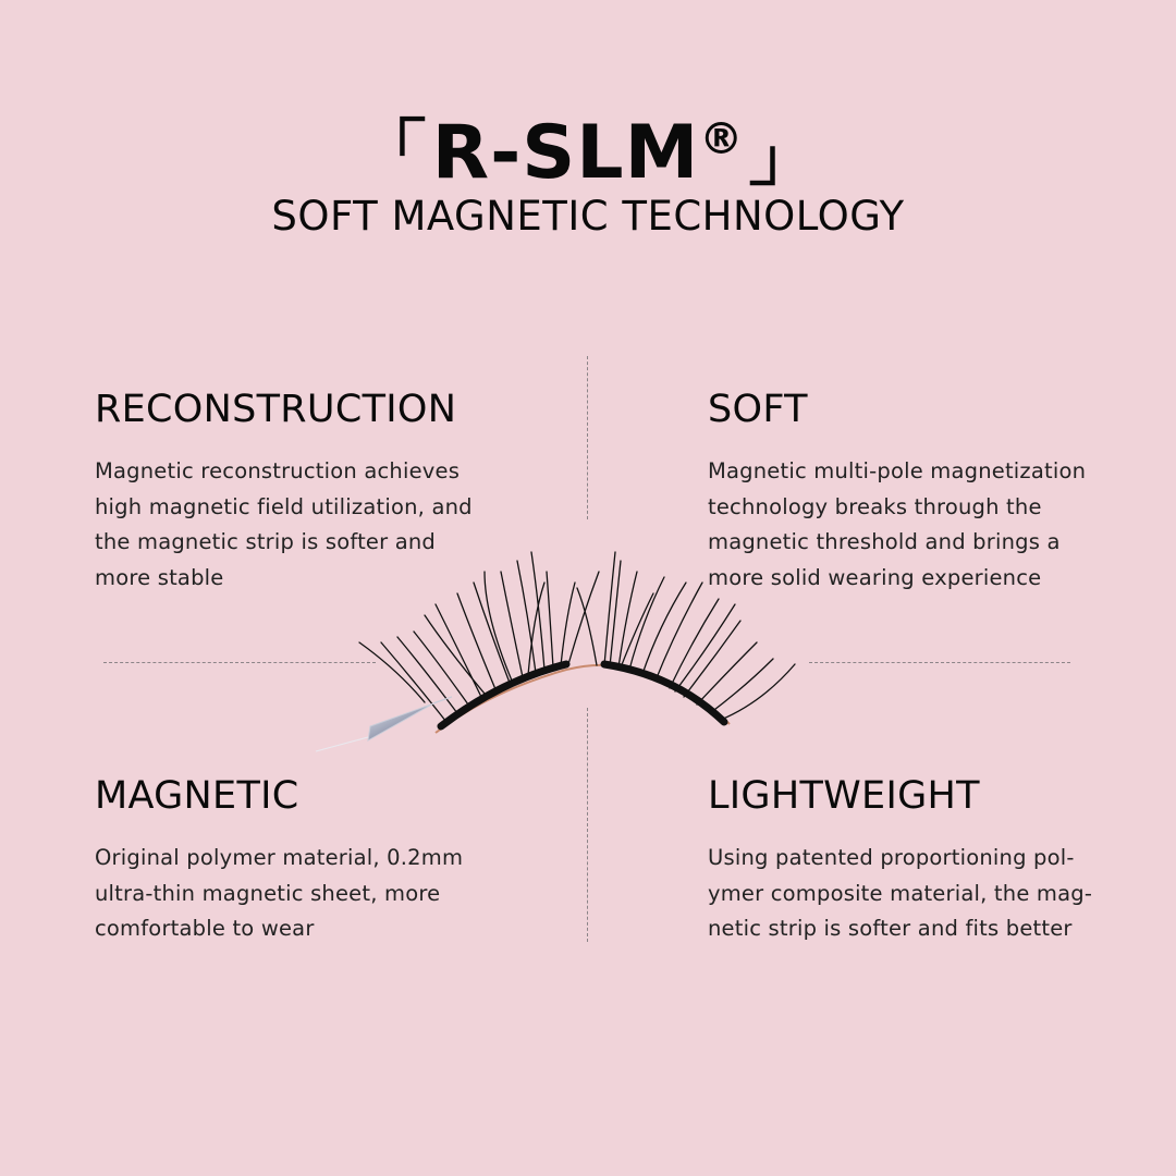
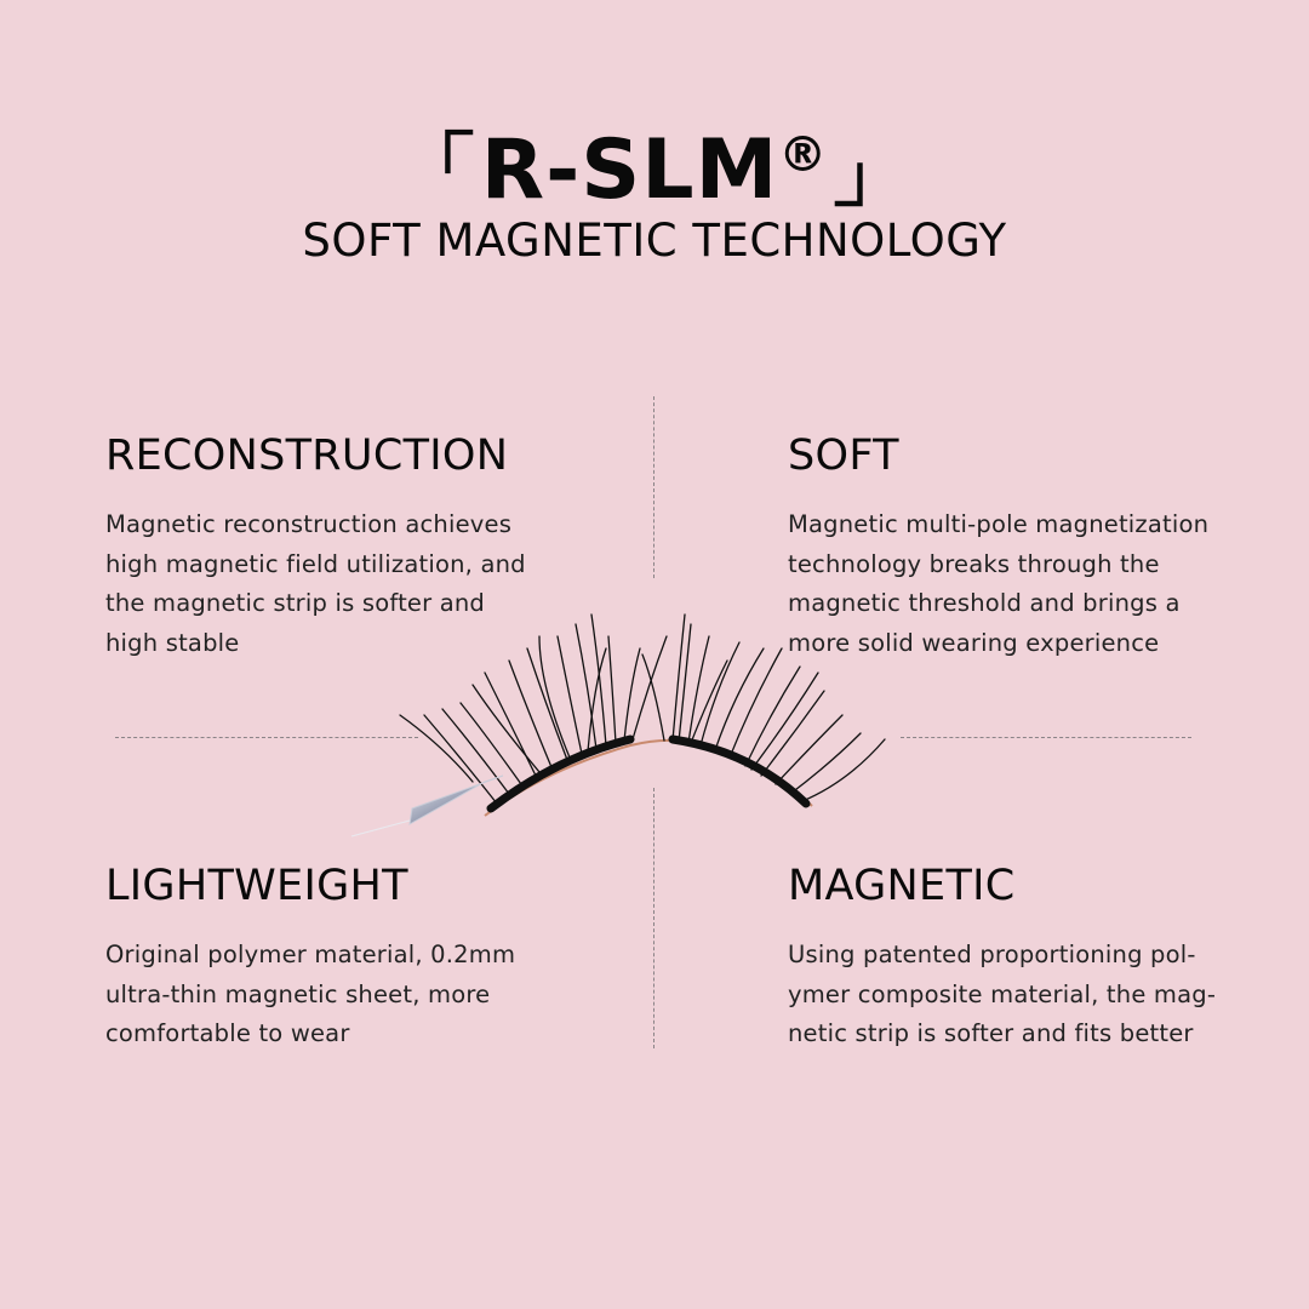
  「R-SLM®」
  SOFT MAGNETIC TECHNOLOGY
  RECONSTRUCTION
- Magnetic reconstruction achieves high magnetic field utilization, and the magnetic strip is softer and more stable
+ Magnetic reconstruction achieves high magnetic field utilization, and the magnetic strip is softer and high stable
  SOFT
  Magnetic multi-pole magnetization technology breaks through the magnetic threshold and brings a more solid wearing experience
- MAGNETIC
+ LIGHTWEIGHT
  Original polymer material, 0.2mm ultra-thin magnetic sheet, more comfortable to wear
- LIGHTWEIGHT
+ MAGNETIC
  Using patented proportioning pol-ymer composite material, the mag-netic strip is softer and fits better
